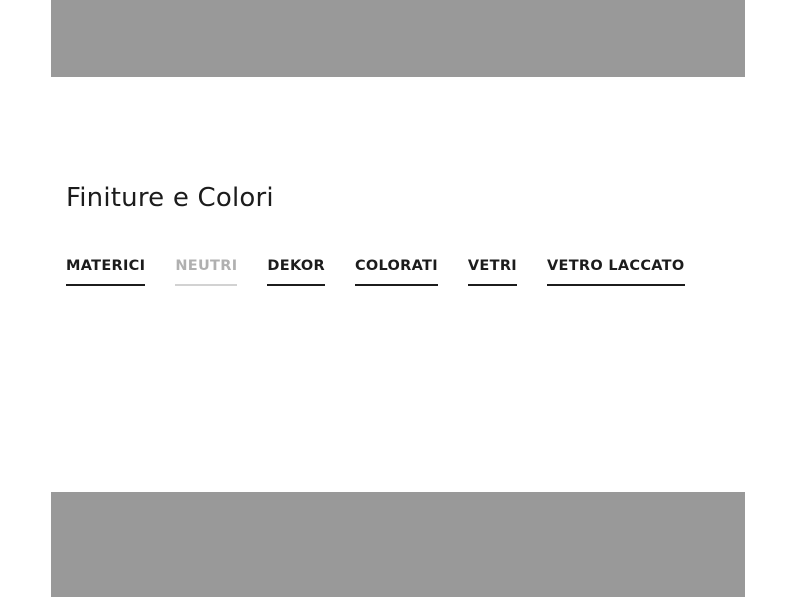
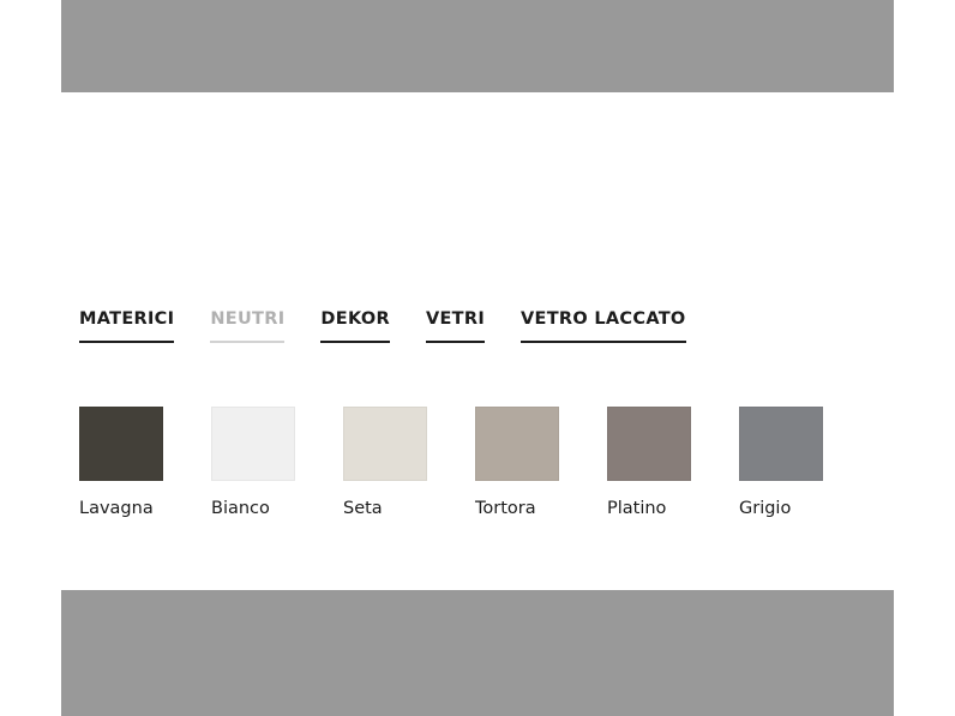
- Finiture e Colori
  MATERICI
  NEUTRI
  DEKOR
- COLORATI
  VETRI
  VETRO LACCATO
+ Lavagna
+ Bianco
+ Seta
+ Tortora
+ Platino
+ Grigio
